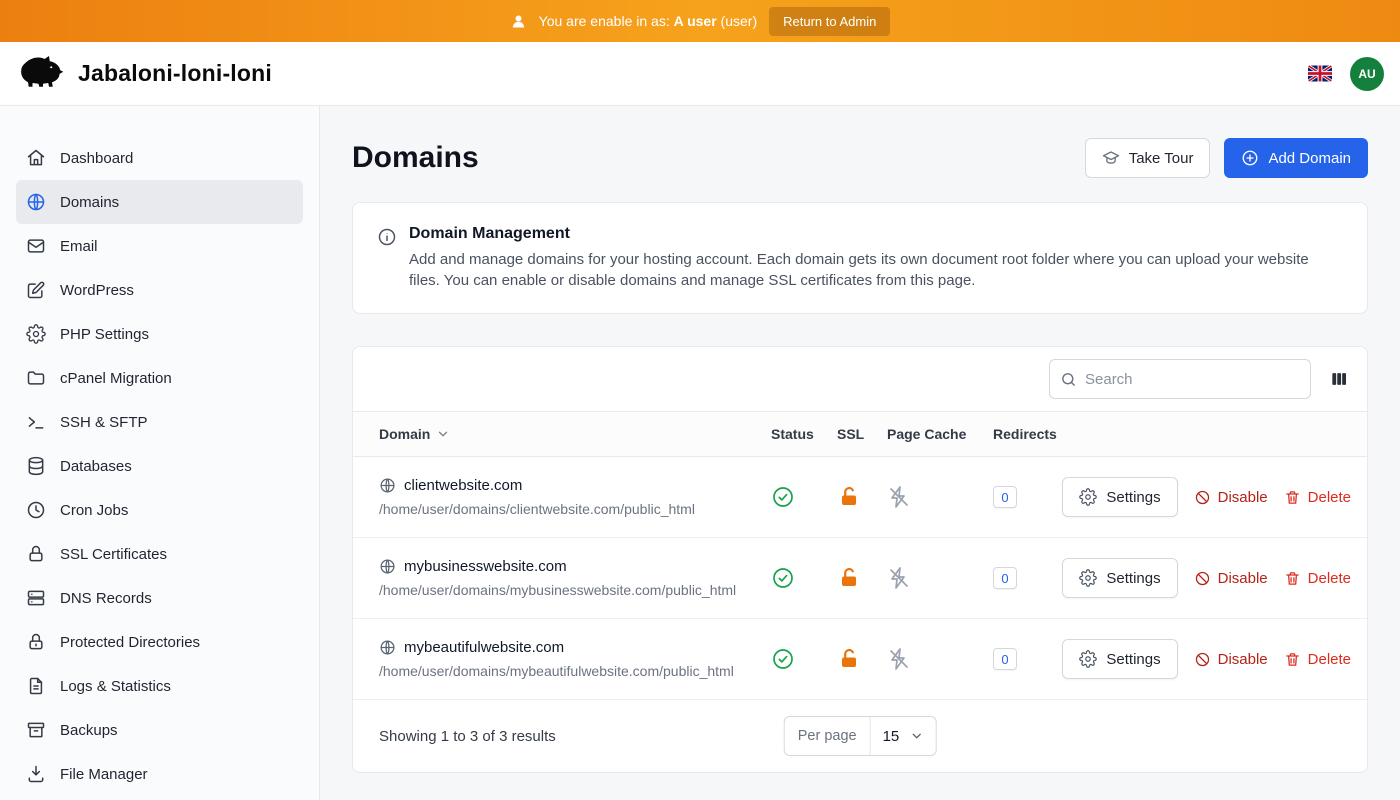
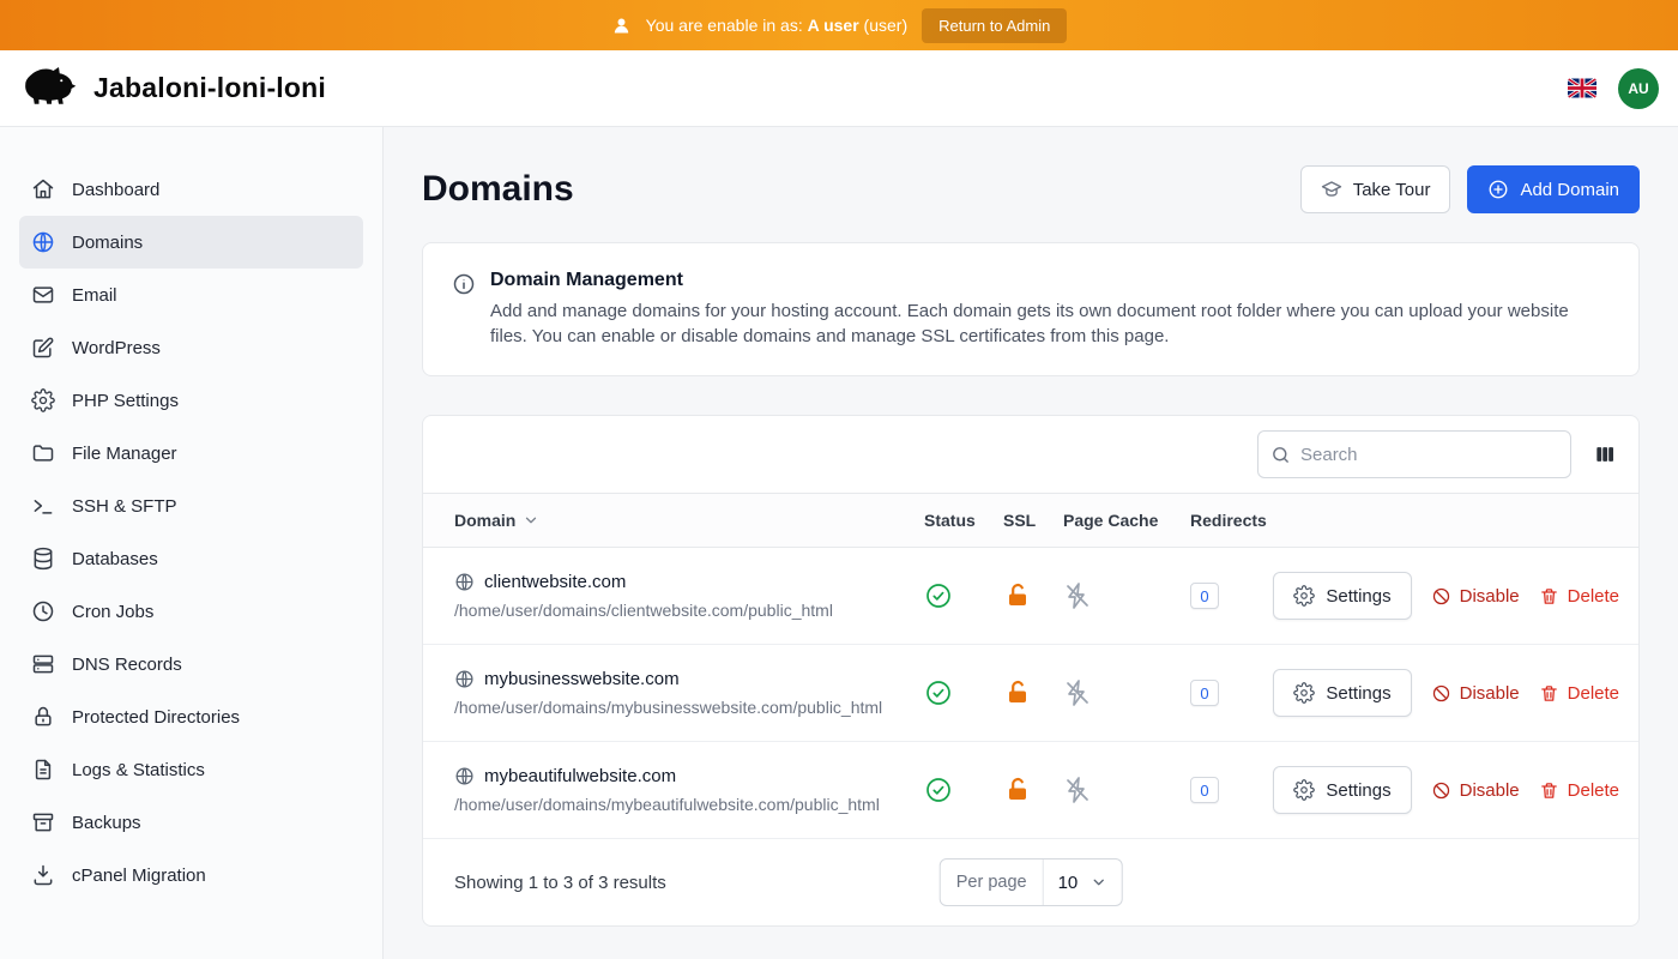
  You are enable in as: A user (user)
  Return to Admin
  Jabaloni-loni-loni
  AU
  Dashboard
  Domains
  Email
  WordPress
  PHP Settings
- cPanel Migration
+ File Manager
  SSH & SFTP
  Databases
  Cron Jobs
- SSL Certificates
  DNS Records
  Protected Directories
  Logs & Statistics
  Backups
- File Manager
+ cPanel Migration
  Domains
  Take Tour
  Add Domain
  Domain Management
  Add and manage domains for your hosting account. Each domain gets its own document root folder where you can upload your website files. You can enable or disable domains and manage SSL certificates from this page.
  Search
  Domain
  Status
  SSL
  Page Cache
  Redirects
  clientwebsite.com
  /home/user/domains/clientwebsite.com/public_html
  0
  Settings
  Disable
  Delete
  mybusinesswebsite.com
  /home/user/domains/mybusinesswebsite.com/public_html
  0
  Settings
  Disable
  Delete
  mybeautifulwebsite.com
  /home/user/domains/mybeautifulwebsite.com/public_html
  0
  Settings
  Disable
  Delete
  Showing 1 to 3 of 3 results
  Per page
- 15
+ 10
